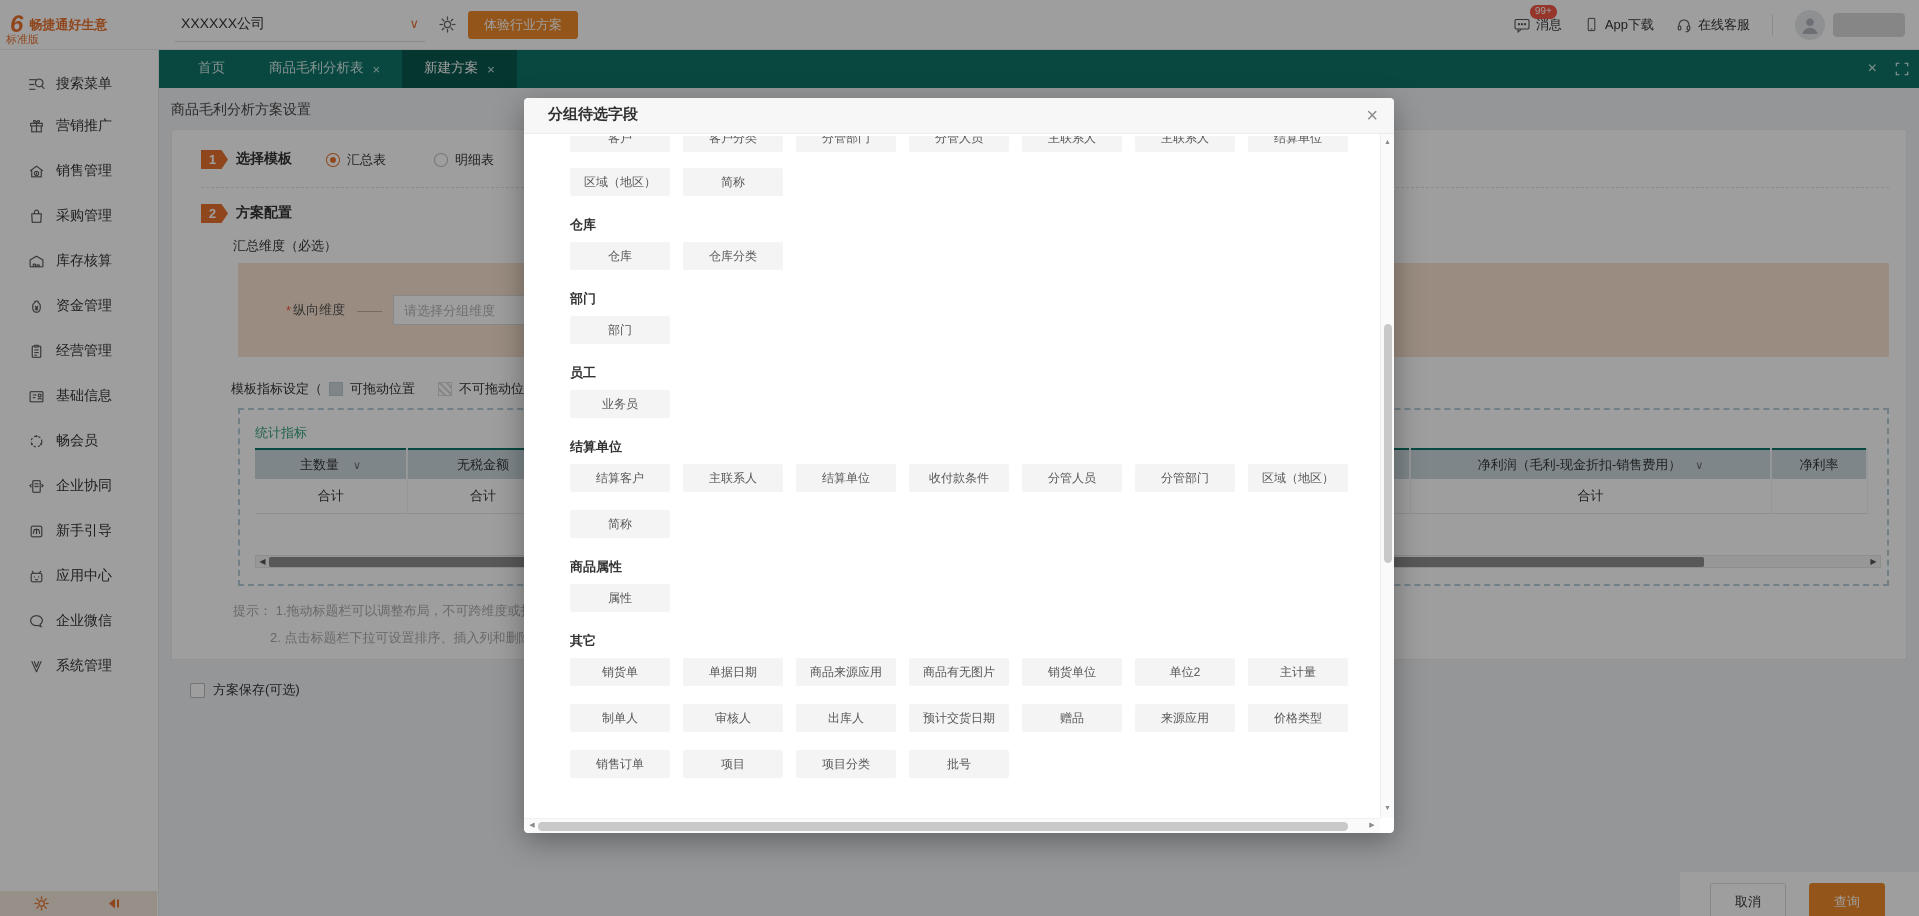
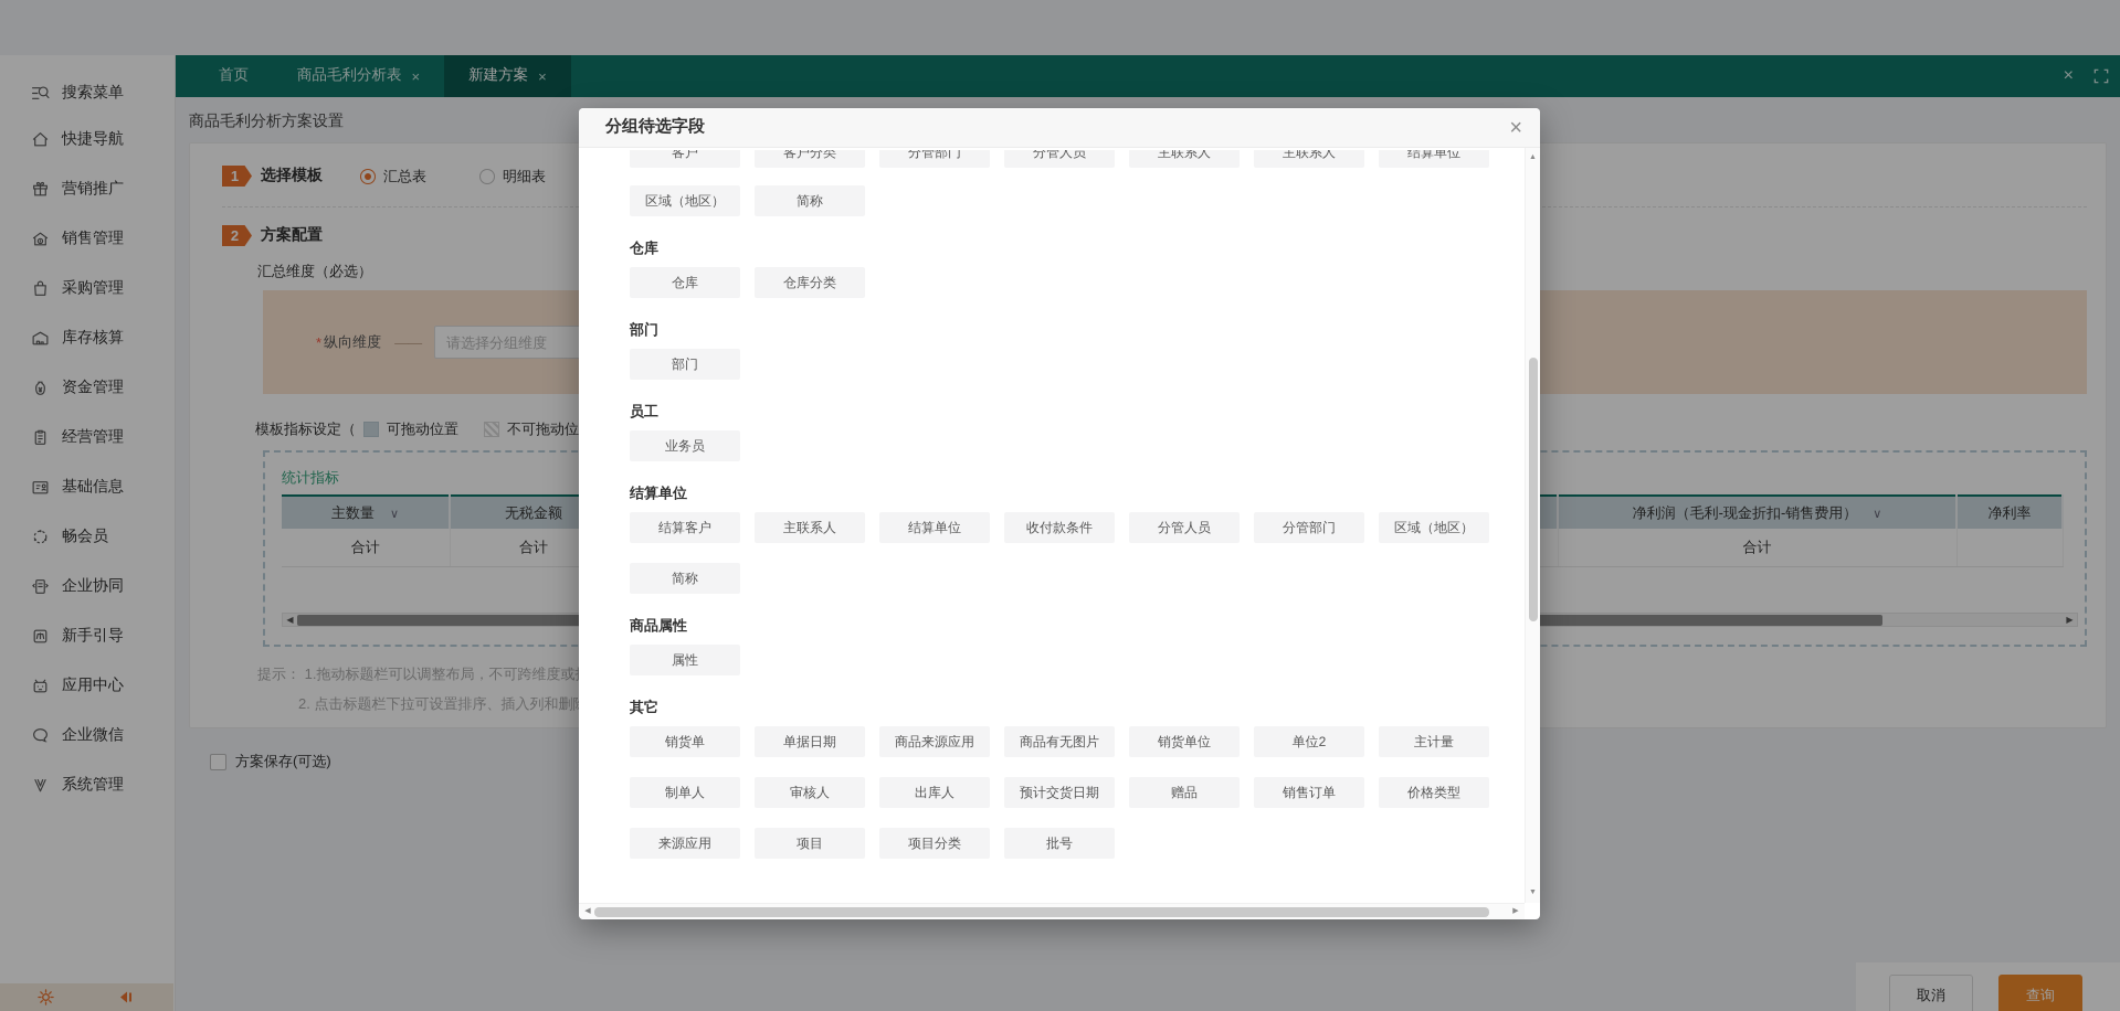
- 6
- 畅捷通好生意
- 标准版
- XXXXXX公司
- ∨
- 体验行业方案
- 消息
- 99+
- App下载
- 在线客服
  首页
  商品毛利分析表
  ×
  新建方案
  ×
  ×
  搜索菜单
+ 快捷导航
  营销推广
  销售管理
  采购管理
  库存核算
  资金管理
  经营管理
  基础信息
  畅会员
  企业协同
  新手引导
  应用中心
  企业微信
  系统管理
  商品毛利分析方案设置
  1
  选择模板
  汇总表
  明细表
  2
  方案配置
  汇总维度（必选）
  *
  纵向维度
  ——
  请选择分组维度
  模板指标设定（
  可拖动位置
  不可拖动位
  统计指标
  主数量 ∨	无税金额		净利润（毛利-现金折扣-销售费用） ∨	净利率
  合计	合计		合计
  ◀
  ▶
  提示： 1.拖动标题栏可以调整布局，不可跨维度或
  2. 点击标题栏下拉可设置排序、插入列和删
  方案保存(可选)
  取消
  查询
  分组待选字段
  ×
  客户
  客户分类
  分管部门
  分管人员
  主联系人
  主联系人
  结算单位
  区域（地区）
  简称
  仓库
  仓库
  仓库分类
  部门
  部门
  员工
  业务员
  结算单位
  结算客户
  主联系人
  结算单位
  收付款条件
  分管人员
  分管部门
  区域（地区）
  简称
  商品属性
  属性
  其它
  销货单
  单据日期
  商品来源应用
  商品有无图片
  销货单位
  单位2
  主计量
  制单人
  审核人
  出库人
  预计交货日期
  赠品
- 来源应用
+ 销售订单
  价格类型
- 销售订单
+ 来源应用
  项目
  项目分类
  批号
